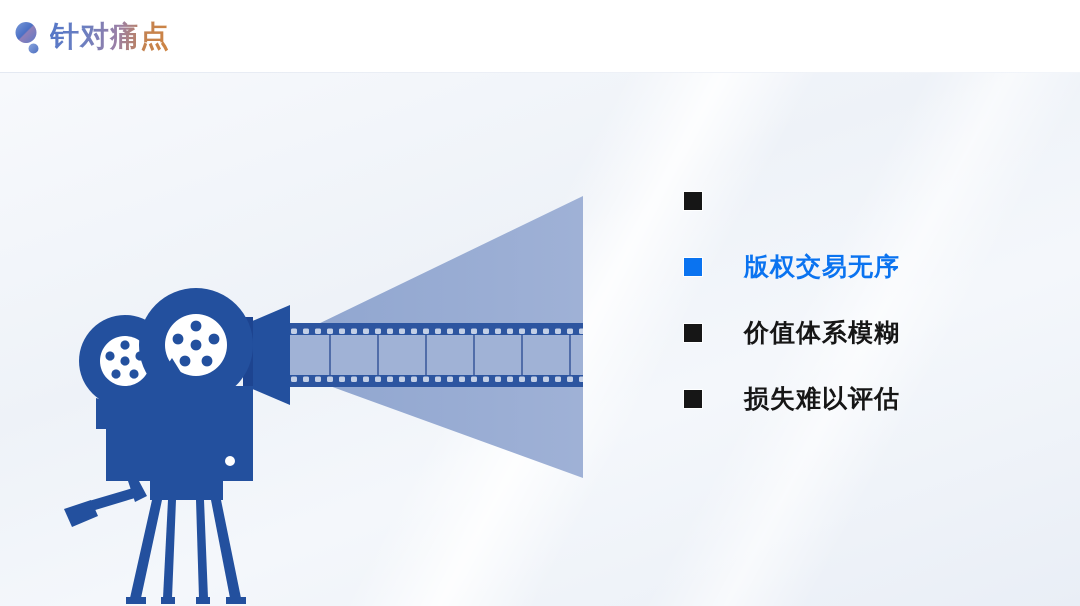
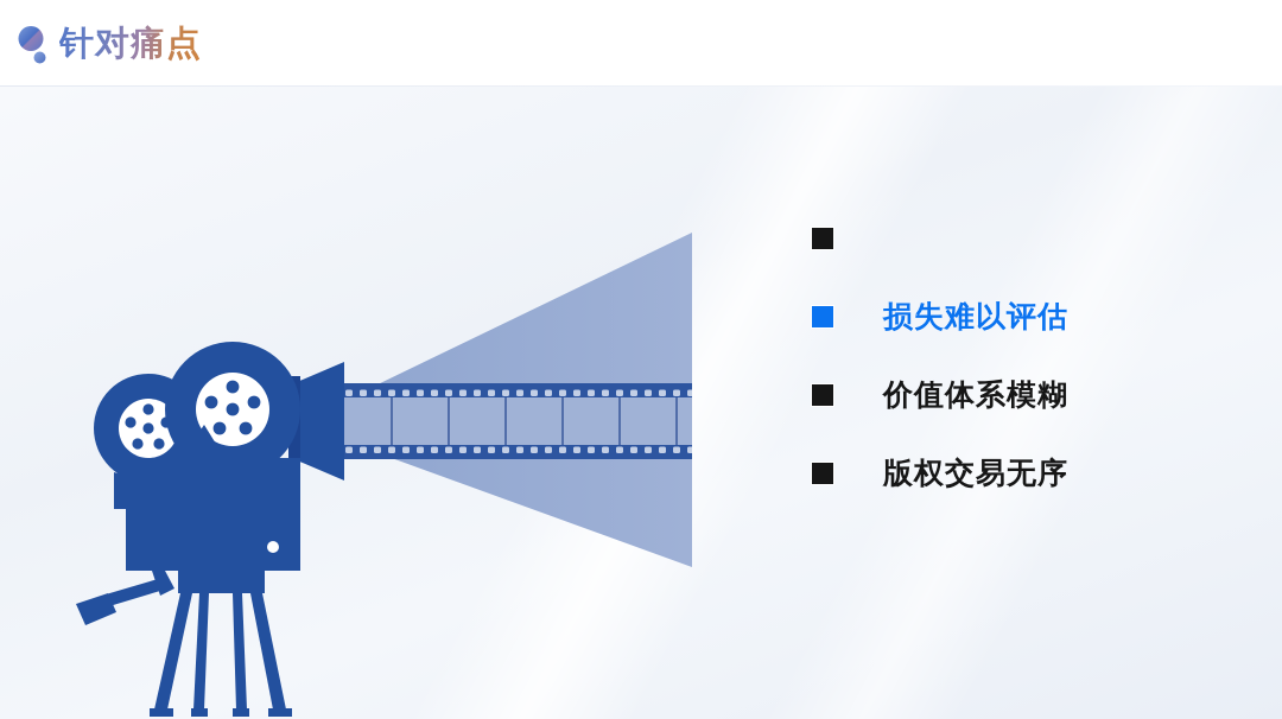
  针对痛点
- 版权交易无序
+ 损失难以评估
  价值体系模糊
- 损失难以评估
+ 版权交易无序
